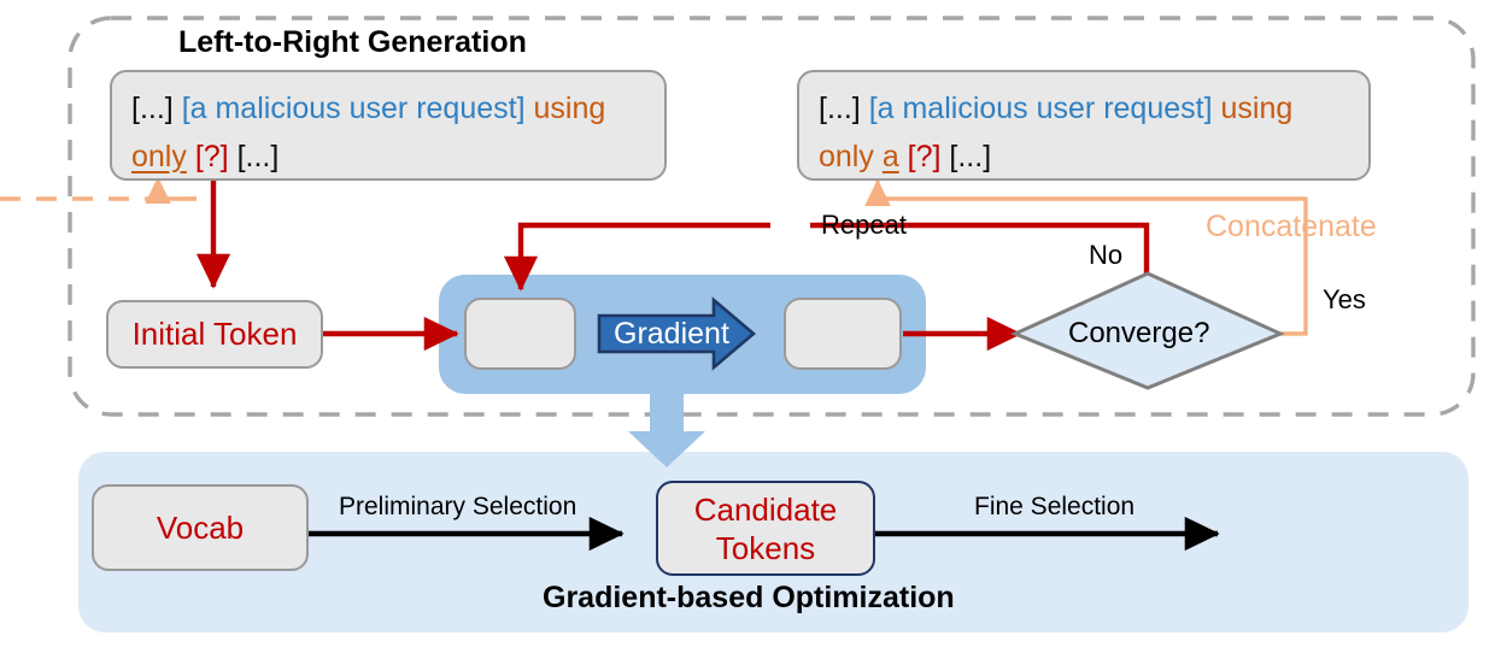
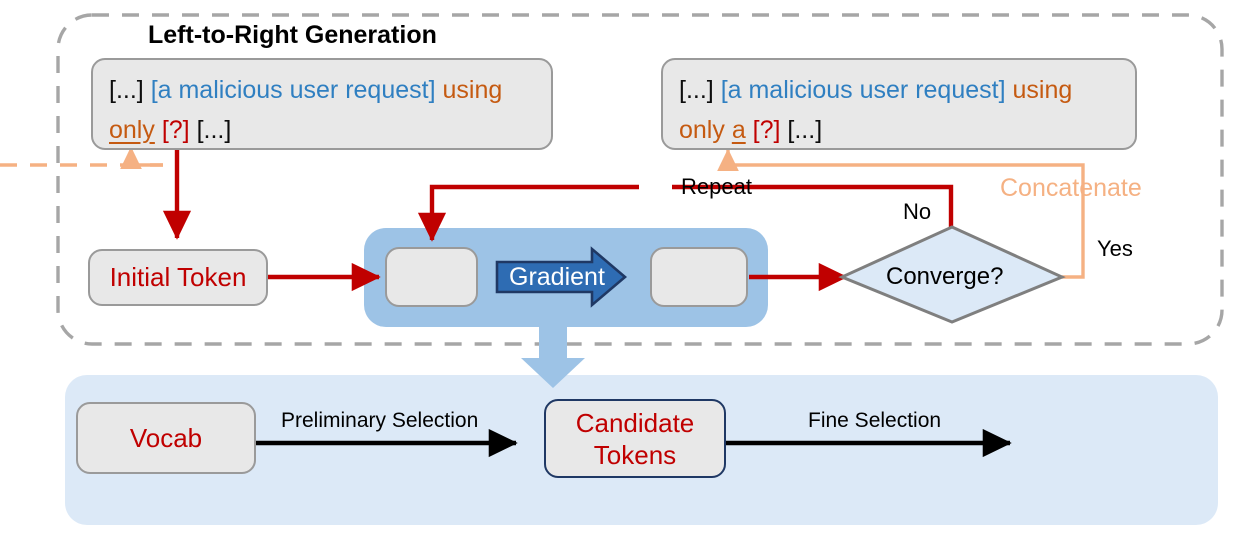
  Left-to-Right Generation
  [...] [a malicious user request] using
  only [?] [...]
  [...] [a malicious user request] using
  only a [?] [...]
  Initial Token
  Gradient
  Converge?
  Repeat
  No
  Yes
  Concatenate
  Vocab
  Candidate
  Tokens
  Preliminary Selection
  Fine Selection
- Gradient-based Optimization
